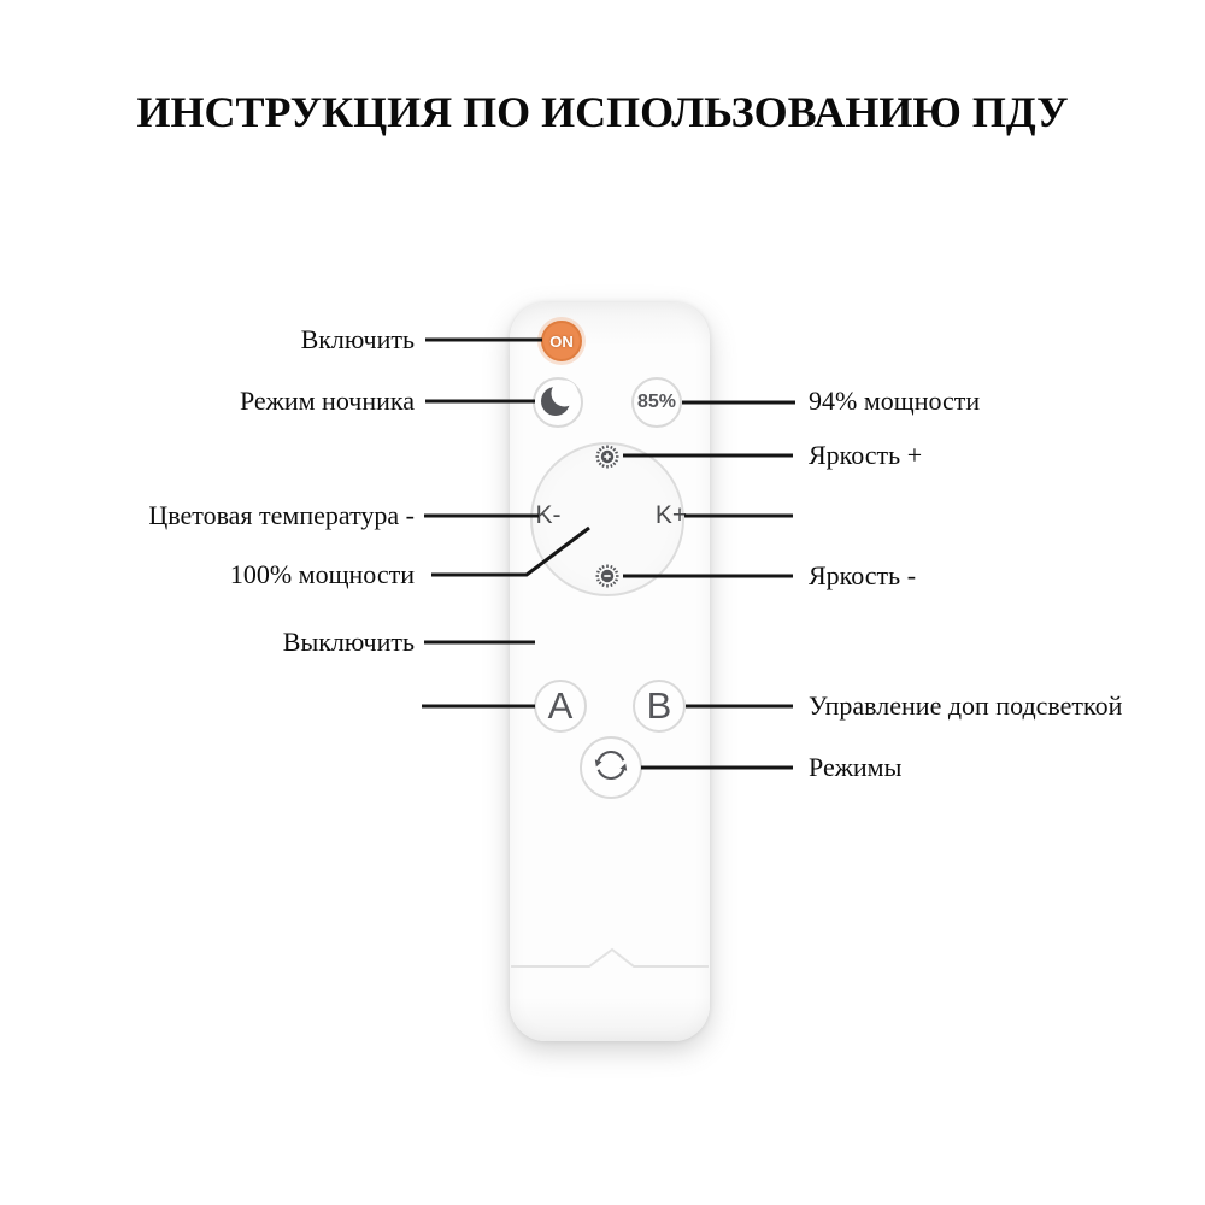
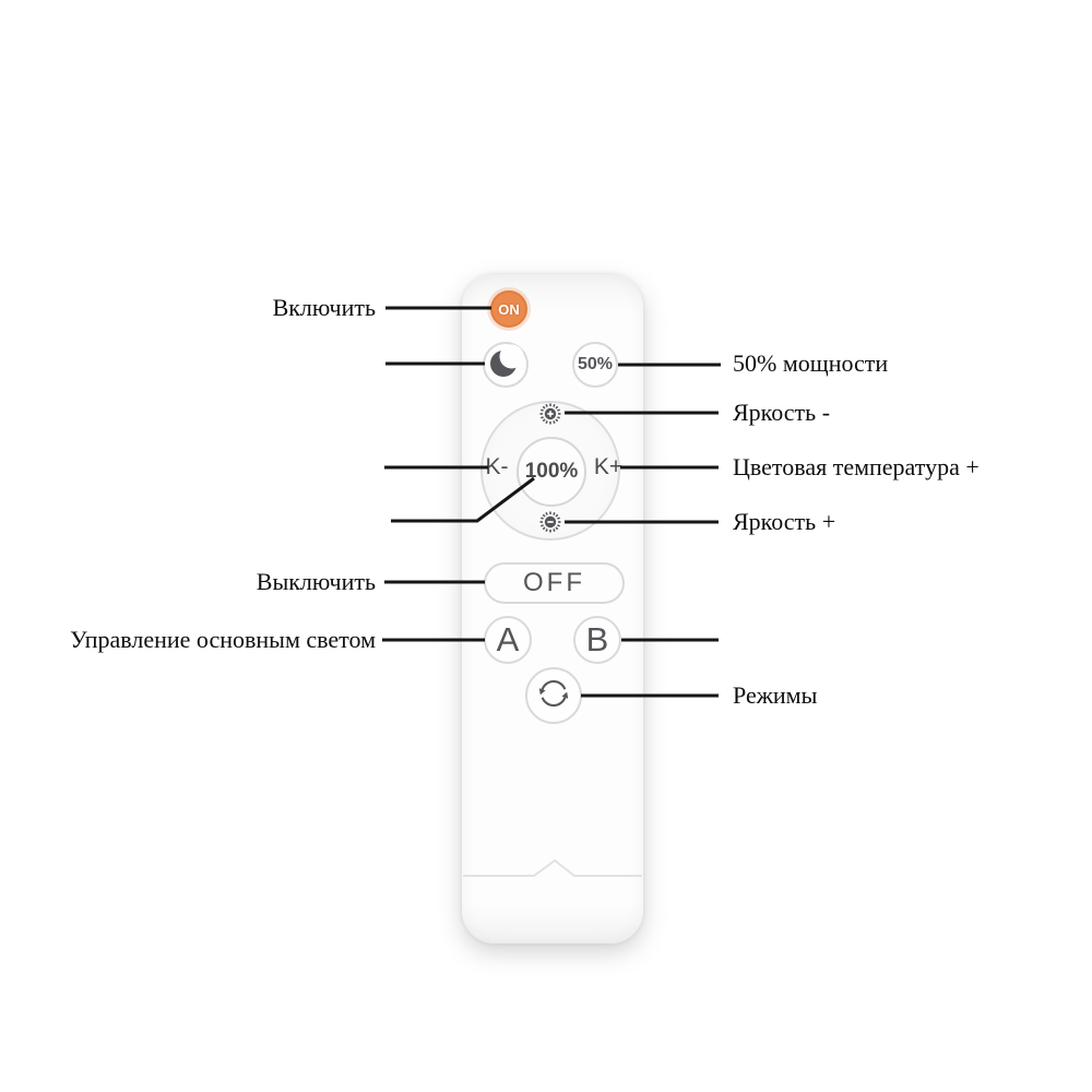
- ИНСТРУКЦИЯ ПО ИСПОЛЬЗОВАНИЮ ПДУ
  ON
- 85%
+ 50%
  K-
  K+
+ 100%
+ OFF
  A
  B
  Включить
- Режим ночника
- Цветовая температура -
- 100% мощности
  Выключить
+ Управление основным светом
- 94% мощности
+ 50% мощности
- Яркость +
+ Яркость -
+ Цветовая температура +
- Яркость -
+ Яркость +
- Управление доп подсветкой
  Режимы
